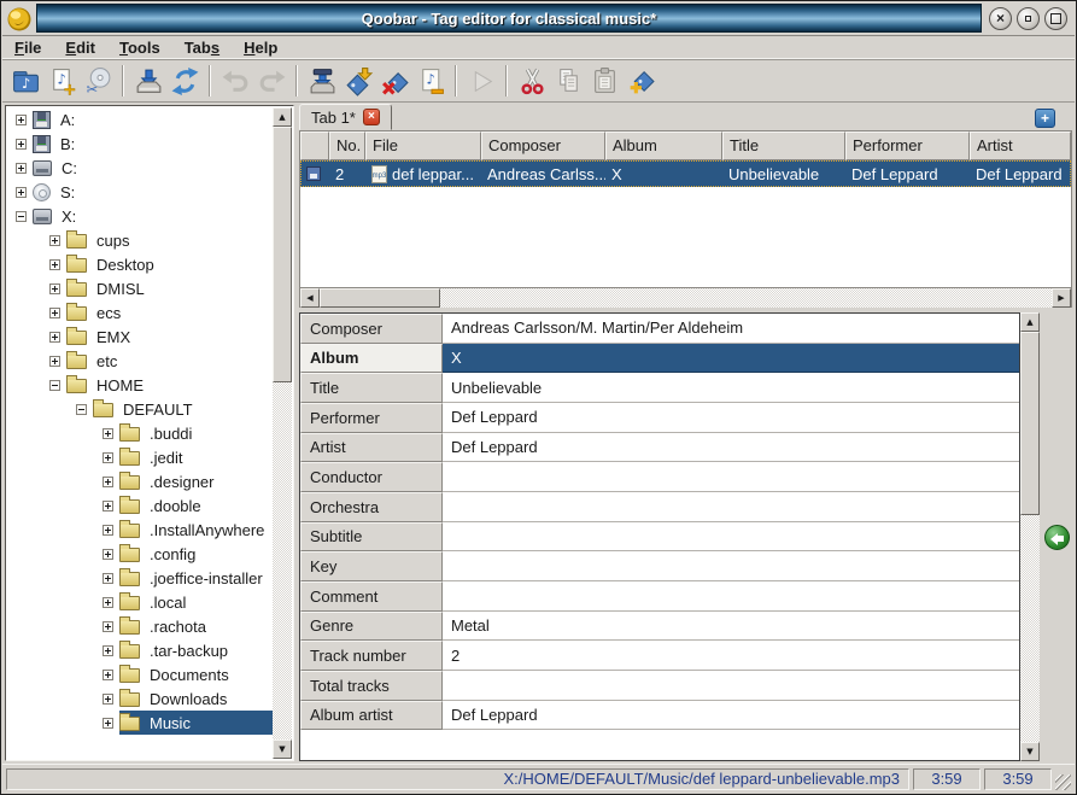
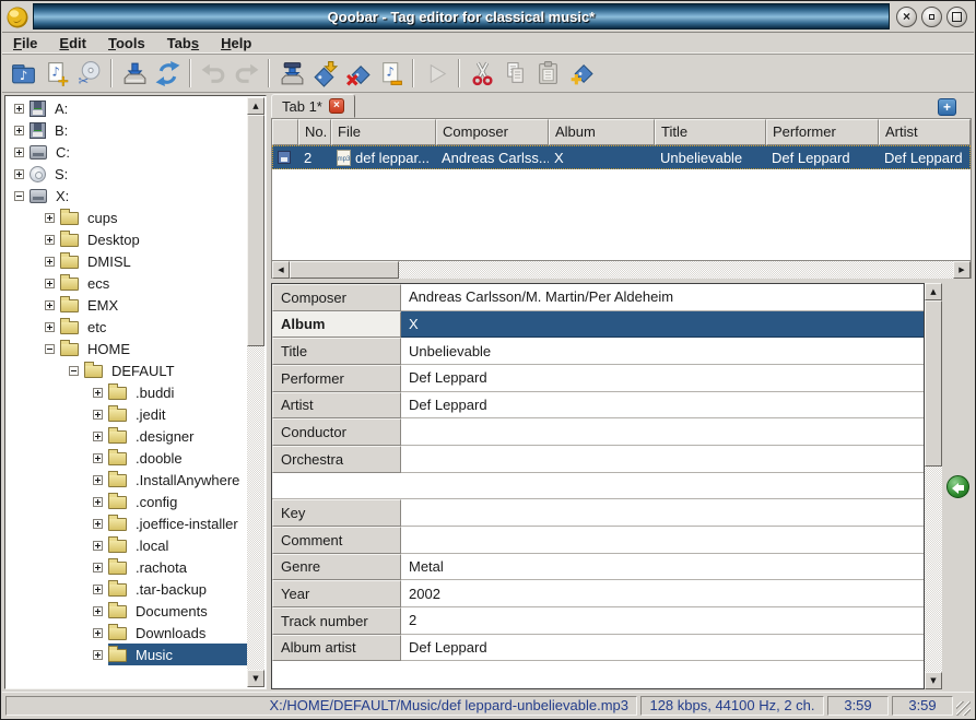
  Qoobar - Tag editor for classical music*
  ×
  File
  Edit
  Tools
  Tabs
  Help
  ♪
  ♪
  +
  ✂
  ♪
  A:
  B:
  C:
  S:
  X:
  cups
  Desktop
  DMISL
  ecs
  EMX
  etc
  HOME
  DEFAULT
  .buddi
  .jedit
  .designer
  .dooble
  .InstallAnywhere
  .config
  .joeffice-installer
  .local
  .rachota
  .tar-backup
  Documents
  Downloads
  Music
  ▲
  ▼
  Tab 1*
  ×
  +
  No.
  File
  Composer
  Album
  Title
  Performer
  Artist
  2
  def leppar...
  Andreas Carlss...
  X
  Unbelievable
  Def Leppard
  Def Leppard
  ◀
  ▶
  Composer
  Andreas Carlsson/M. Martin/Per Aldeheim
  Album
  X
  Title
  Unbelievable
  Performer
  Def Leppard
  Artist
  Def Leppard
  Conductor
  Orchestra
- Subtitle
  Key
  Comment
  Genre
  Metal
+ Year
+ 2002
  Track number
  2
- Total tracks
  Album artist
  Def Leppard
  ▲
  ▼
  X:/HOME/DEFAULT/Music/def leppard-unbelievable.mp3
+ 128 kbps, 44100 Hz, 2 ch.
  3:59
  3:59
